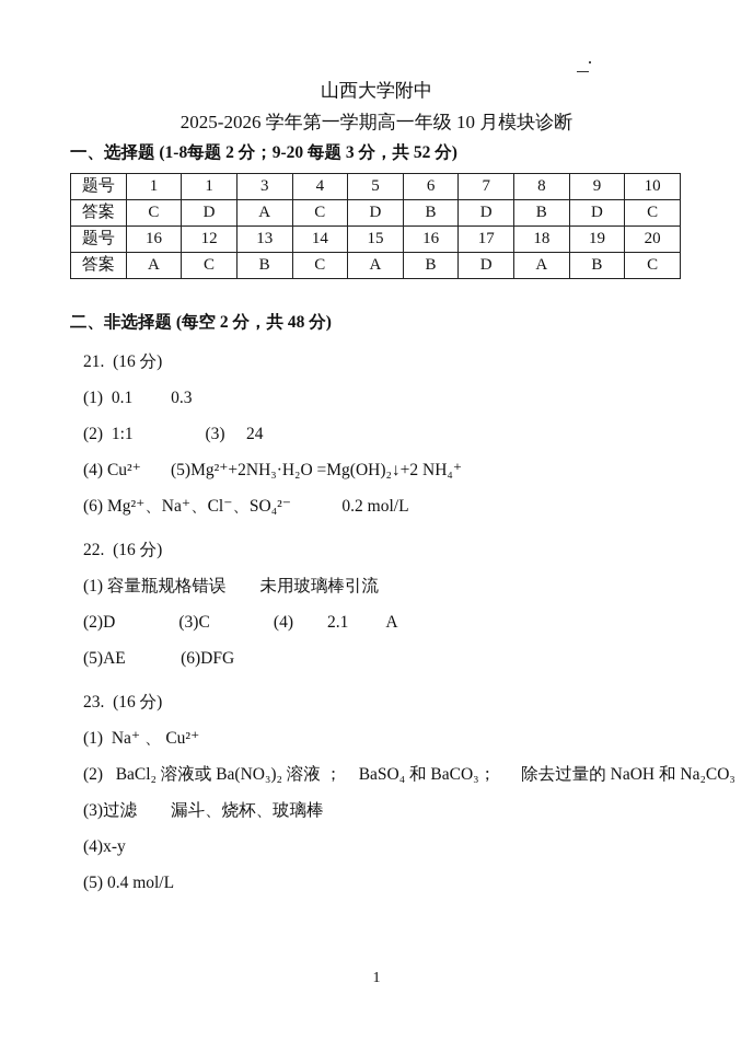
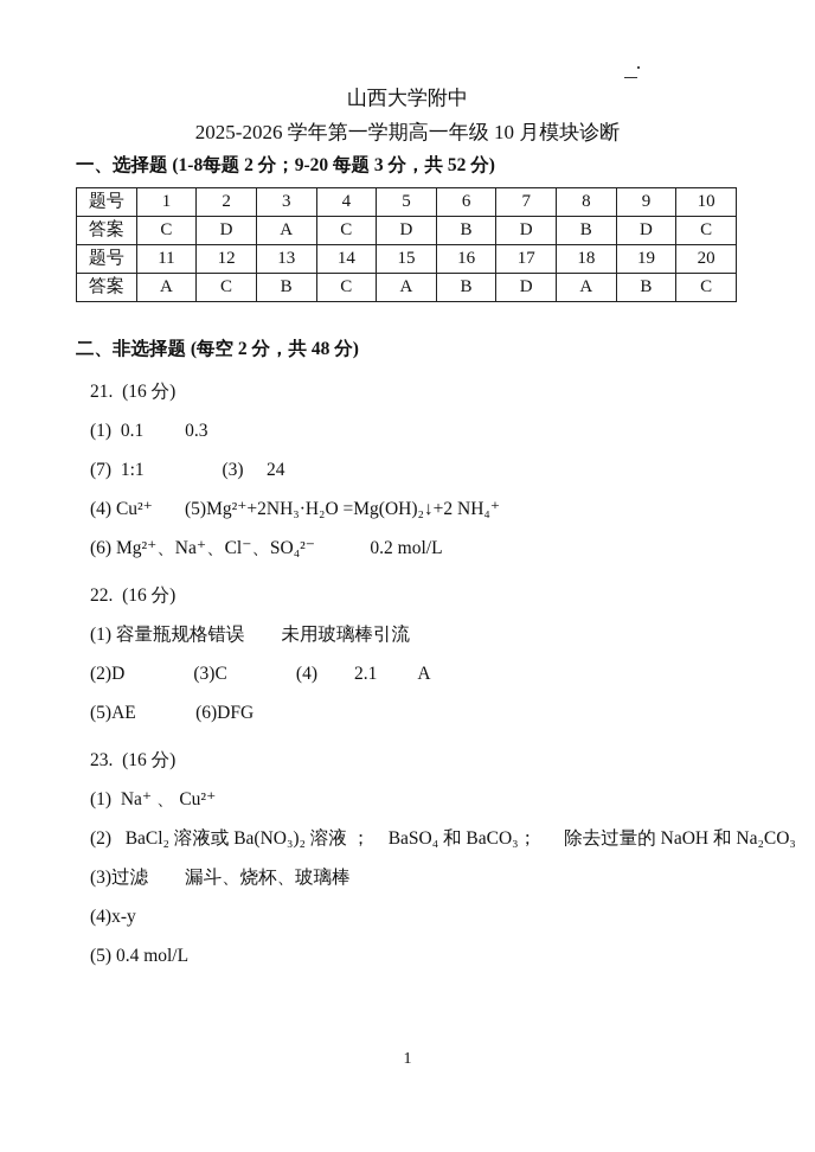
  山西大学附中
  2025-2026 学年第一学期高一年级 10 月模块诊断
  一、选择题 (1-8每题 2 分；9-20 每题 3 分，共 52 分)
- 题号	1	1	3	4	5	6	7	8	9	10
+ 题号	1	2	3	4	5	6	7	8	9	10
  答案	C	D	A	C	D	B	D	B	D	C
- 题号	16	12	13	14	15	16	17	18	19	20
+ 题号	11	12	13	14	15	16	17	18	19	20
  答案	A	C	B	C	A	B	D	A	B	C
  二、非选择题 (每空 2 分，共 48 分)
  21. (16 分)
  (1) 0.1 0.3
- (2) 1:1 (3) 24
+ (7) 1:1 (3) 24
  (4) Cu²⁺ (5)Mg²⁺+2NH₃·H₂O =Mg(OH)₂↓+2 NH₄⁺
  (6) Mg²⁺、Na⁺、Cl⁻、SO₄²⁻ 0.2 mol/L
  22. (16 分)
  (1) 容量瓶规格错误 未用玻璃棒引流
  (2)D (3)C (4) 2.1 A
  (5)AE (6)DFG
  23. (16 分)
  (1) Na⁺ 、 Cu²⁺
  (2) BaCl₂ 溶液或 Ba(NO₃)₂ 溶液 ； BaSO₄ 和 BaCO₃； 除去过量的 NaOH 和 Na₂CO₃
  (3)过滤 漏斗、烧杯、玻璃棒
  (4)x-y
  (5) 0.4 mol/L
  1
